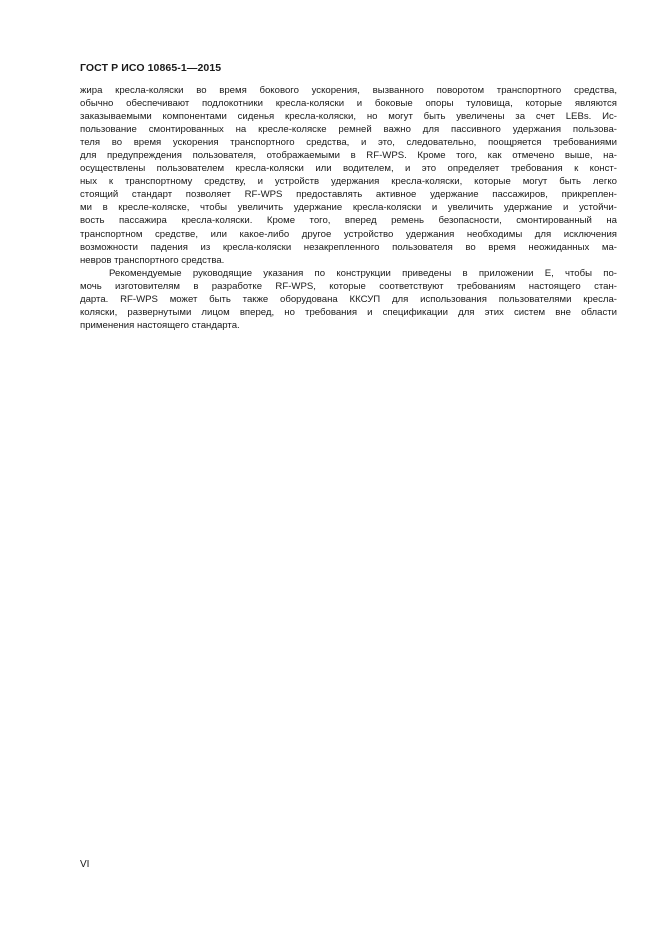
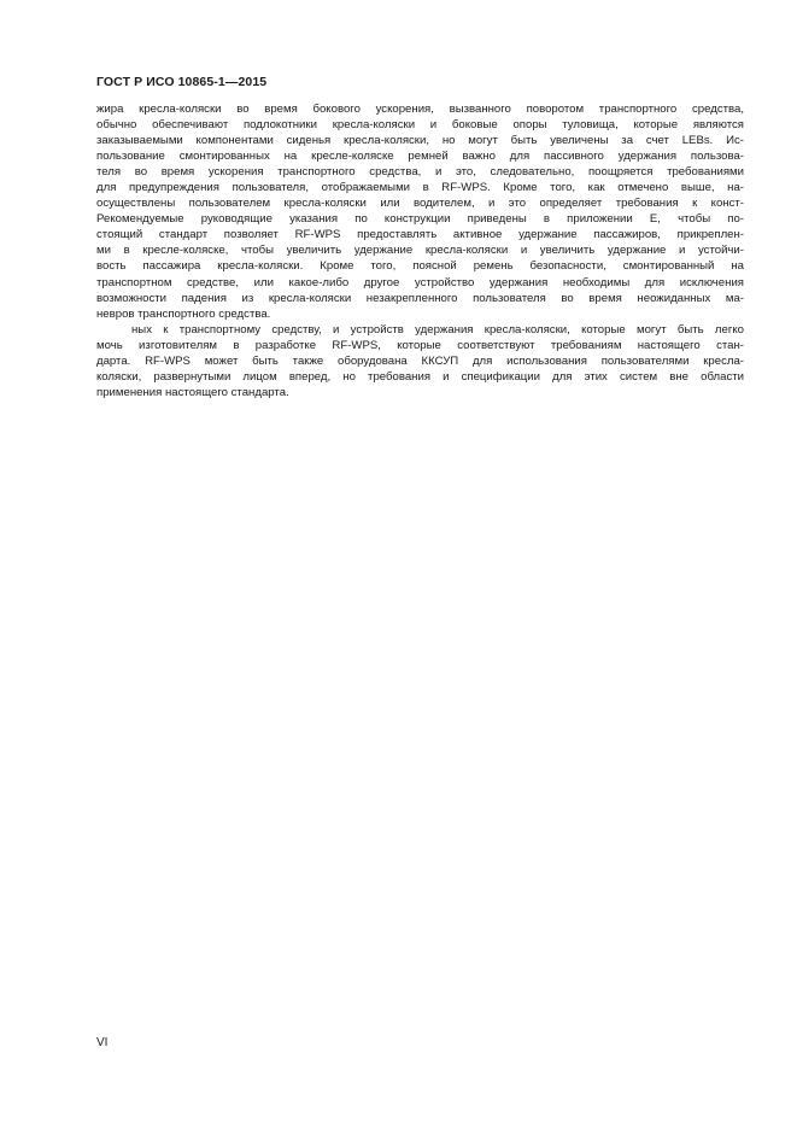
  ГОСТ Р ИСО 10865-1—2015
  жира кресла-коляски во время бокового ускорения, вызванного поворотом транспортного средства,
  обычно обеспечивают подлокотники кресла-коляски и боковые опоры туловища, которые являются
  заказываемыми компонентами сиденья кресла-коляски, но могут быть увеличены за счет LEBs. Ис-
  пользование смонтированных на кресле-коляске ремней важно для пассивного удержания пользова-
  теля во время ускорения транспортного средства, и это, следовательно, поощряется требованиями
  для предупреждения пользователя, отображаемыми в RF-WPS. Кроме того, как отмечено выше, на-
  осуществлены пользователем кресла-коляски или водителем, и это определяет требования к конст-
- ных к транспортному средству, и устройств удержания кресла-коляски, которые могут быть легко
+ Рекомендуемые руководящие указания по конструкции приведены в приложении Е, чтобы по-
  стоящий стандарт позволяет RF-WPS предоставлять активное удержание пассажиров, прикреплен-
  ми в кресле-коляске, чтобы увеличить удержание кресла-коляски и увеличить удержание и устойчи-
- вость пассажира кресла-коляски. Кроме того, вперед ремень безопасности, смонтированный на
+ вость пассажира кресла-коляски. Кроме того, поясной ремень безопасности, смонтированный на
  транспортном средстве, или какое-либо другое устройство удержания необходимы для исключения
  возможности падения из кресла-коляски незакрепленного пользователя во время неожиданных ма-
  невров транспортного средства.
- Рекомендуемые руководящие указания по конструкции приведены в приложении Е, чтобы по-
+ ных к транспортному средству, и устройств удержания кресла-коляски, которые могут быть легко
  мочь изготовителям в разработке RF-WPS, которые соответствуют требованиям настоящего стан-
  дарта. RF-WPS может быть также оборудована ККСУП для использования пользователями кресла-
  коляски, развернутыми лицом вперед, но требования и спецификации для этих систем вне области
  применения настоящего стандарта.
  VI
